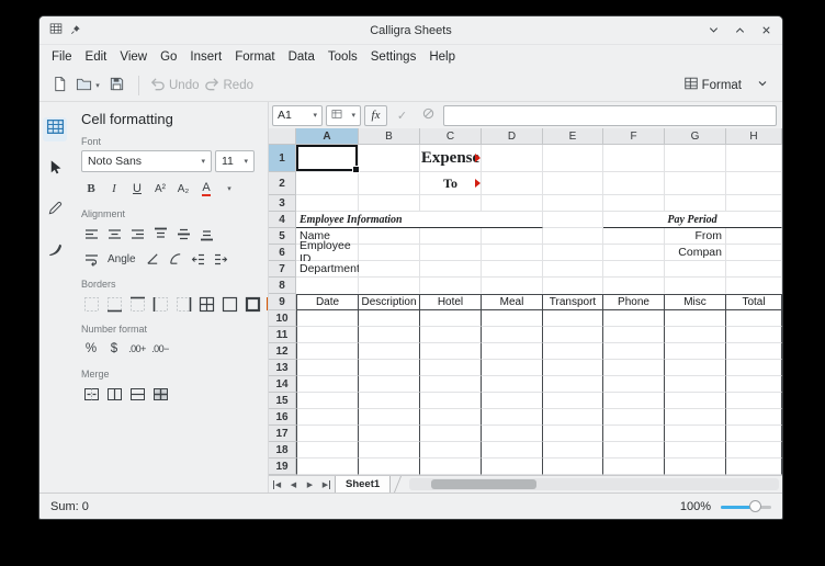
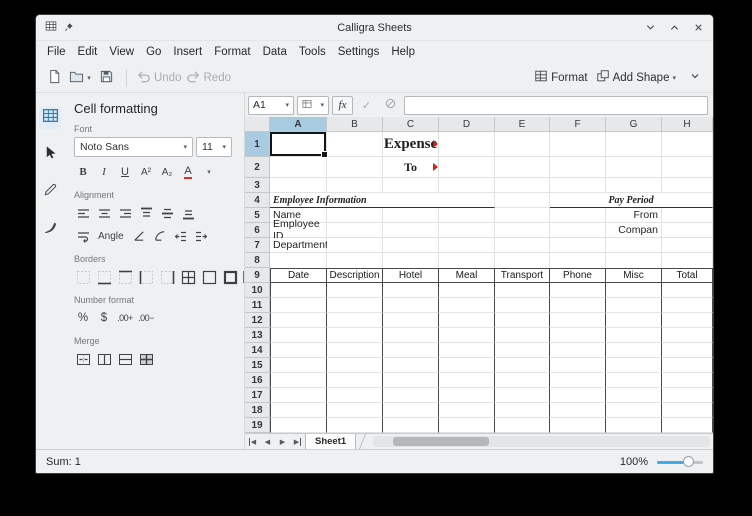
  Calligra Sheets
  File
  Edit
  View
  Go
  Insert
  Format
  Data
  Tools
  Settings
  Help
  Undo
  Redo
  Format
+ Add Shape
  Cell formatting
  Font
  Noto Sans
  11
  B
  I
  U
  A²
  A₂
  A
  Alignment
  Angle
  Borders
  Number format
  %
  $
  .00+
  .00−
  Merge
  A1
  fx
  ✓
  A
  B
  C
  D
  E
  F
  G
  H
  1
  Expense
  2
  To
  3
  4
  Employee Information
  Pay Period
  5
  Name
  From
  6
  Employee ID
  Compan
  7
  Departmen
  8
  9
  Date
  Description
  Hotel
  Meal
  Transport
  Phone
  Misc
  Total
  10
  11
  12
  13
  14
  15
  16
  17
  18
  19
  Sheet1
- Sum: 0
+ Sum: 1
  100%
